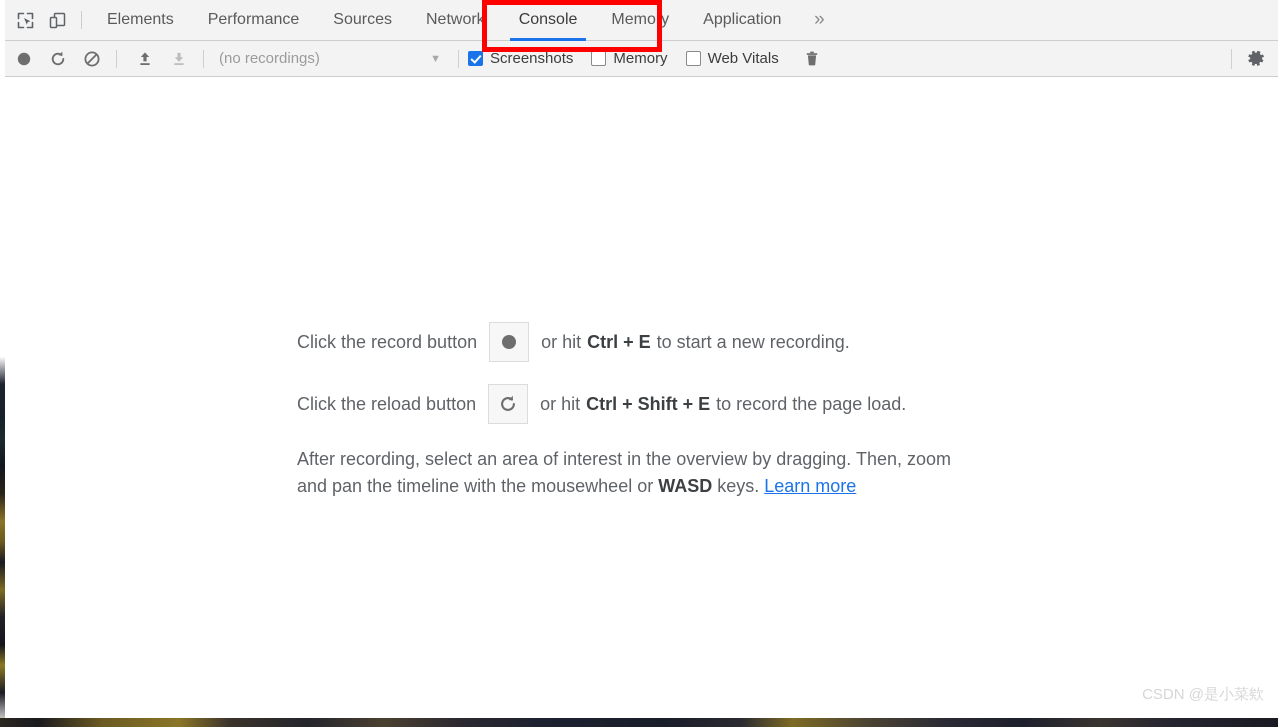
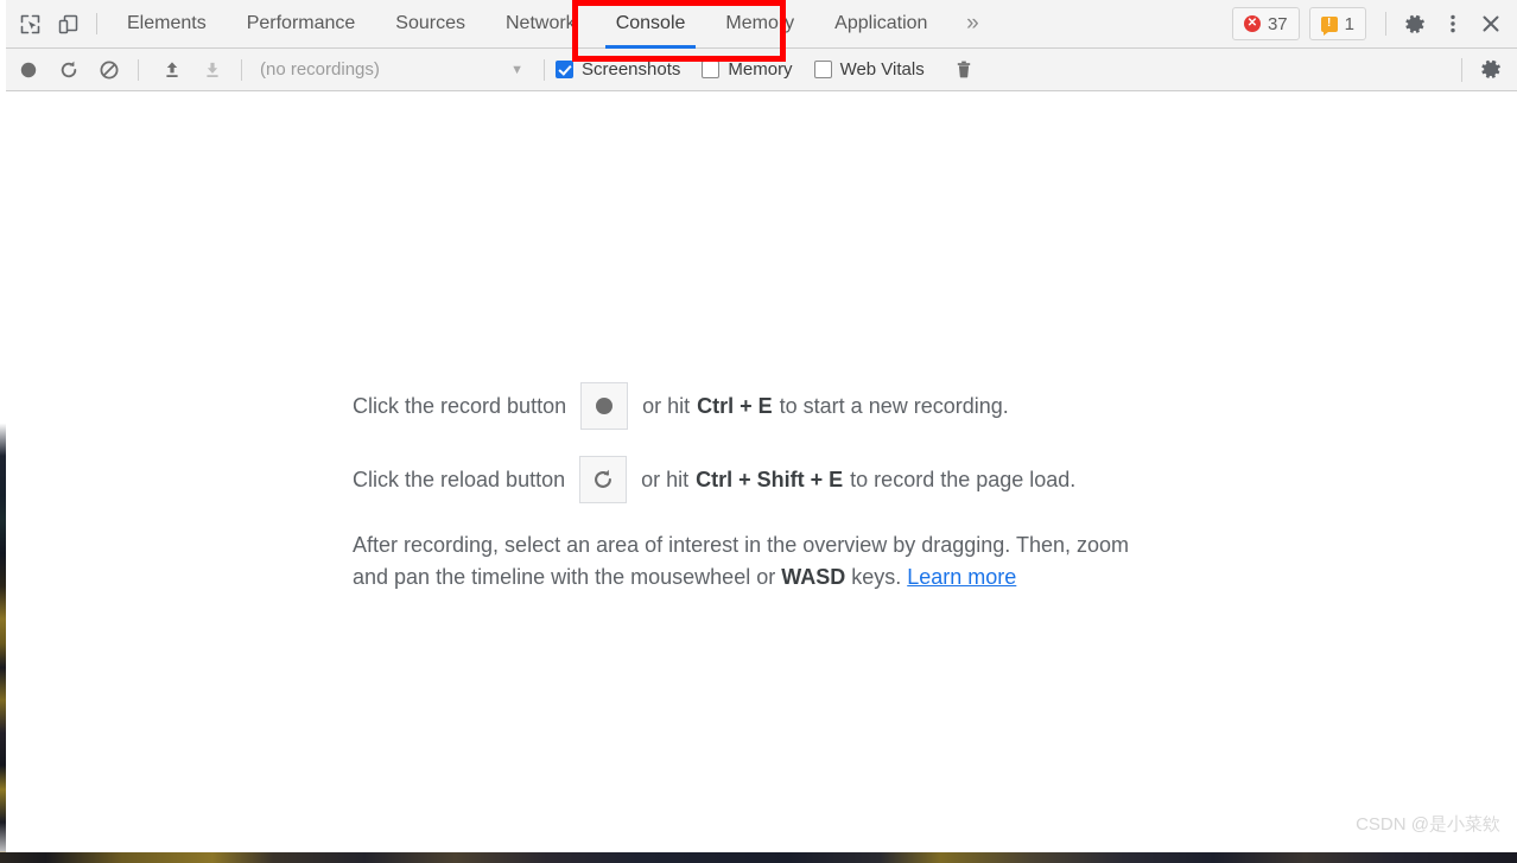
  Elements
  Performance
  Sources
  Network
  Console
  Memory
  Application
  »
+ ✕
+ 37
+ !
+ 1
  (no recordings)
  ▼
  Screenshots
  Memory
  Web Vitals
  Click the record button
  or hit
  Ctrl + E
  to start a new recording.
  Click the reload button
  or hit
  Ctrl + Shift + E
  to record the page load.
  After recording, select an area of interest in the overview by dragging. Then, zoom and pan the timeline with the mousewheel or WASD keys. Learn more
  CSDN @是小菜欸
